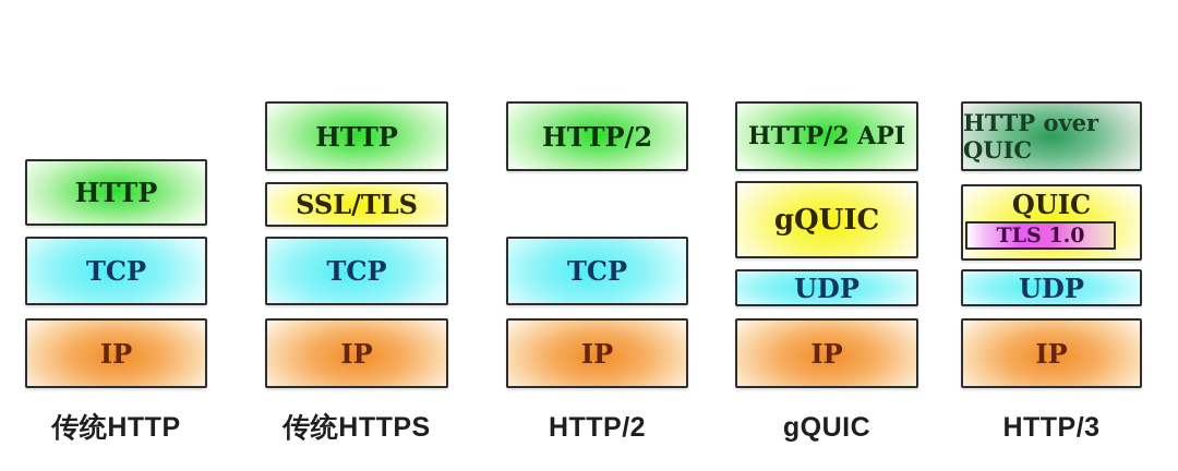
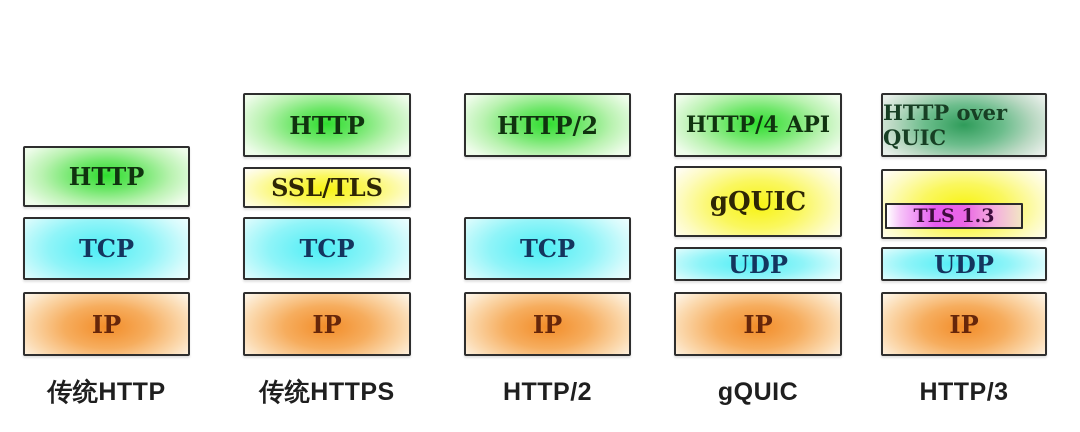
  HTTP
  TCP
  IP
  传统HTTP
  HTTP
  SSL/TLS
  TCP
  IP
  传统HTTPS
  HTTP/2
  TCP
  IP
  HTTP/2
- HTTP/2 API
+ HTTP/4 API
  gQUIC
  UDP
  IP
  gQUIC
  HTTP over QUIC
- QUIC
- TLS 1.0
+ TLS 1.3
  UDP
  IP
  HTTP/3
